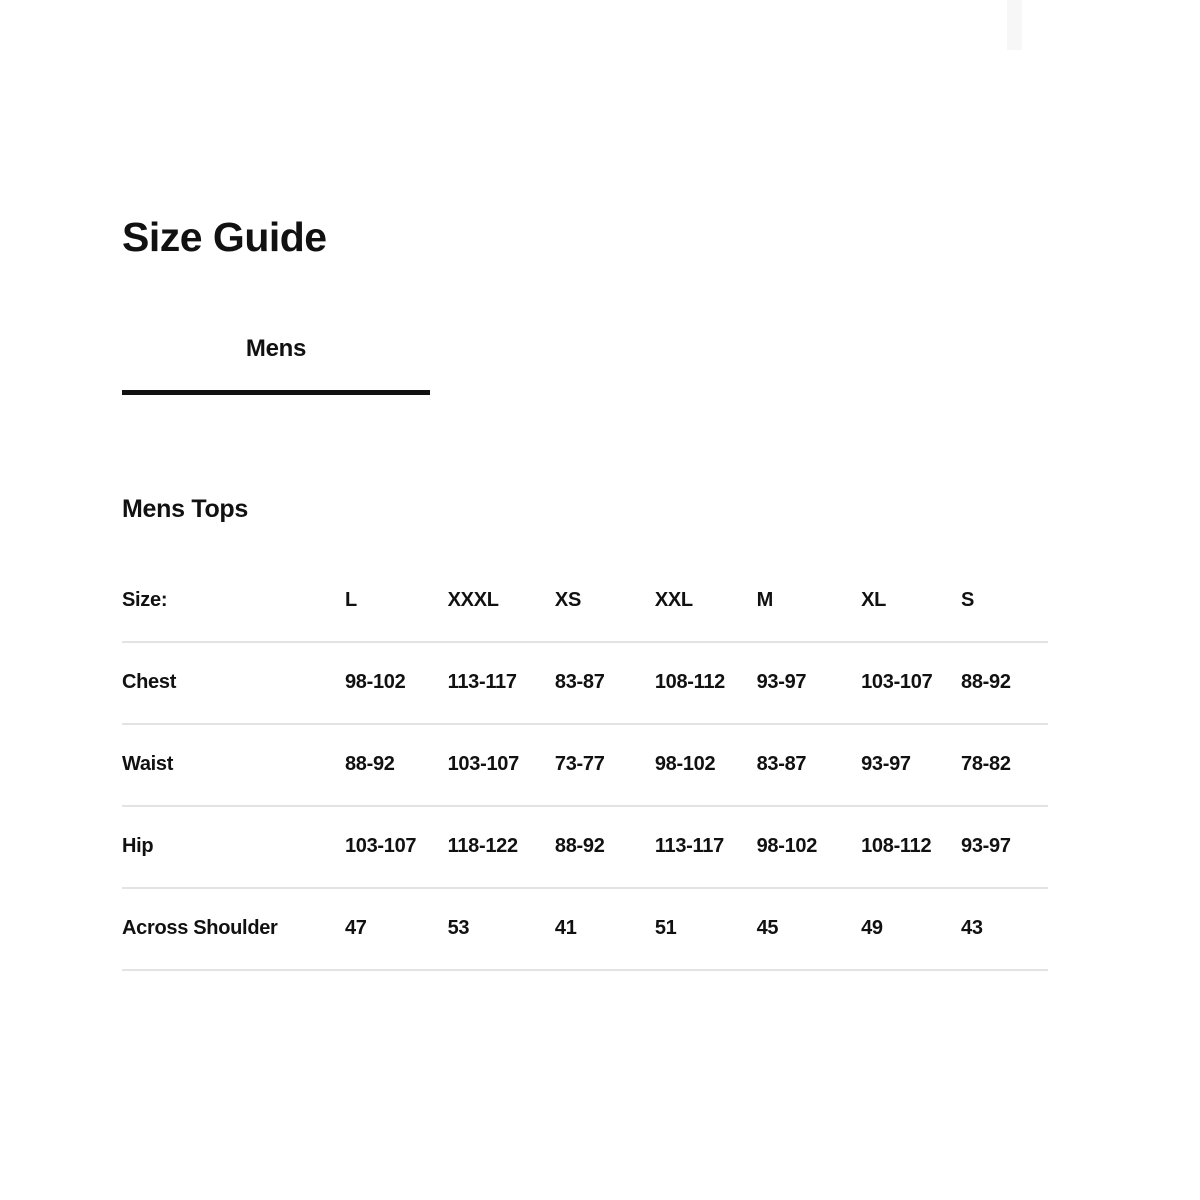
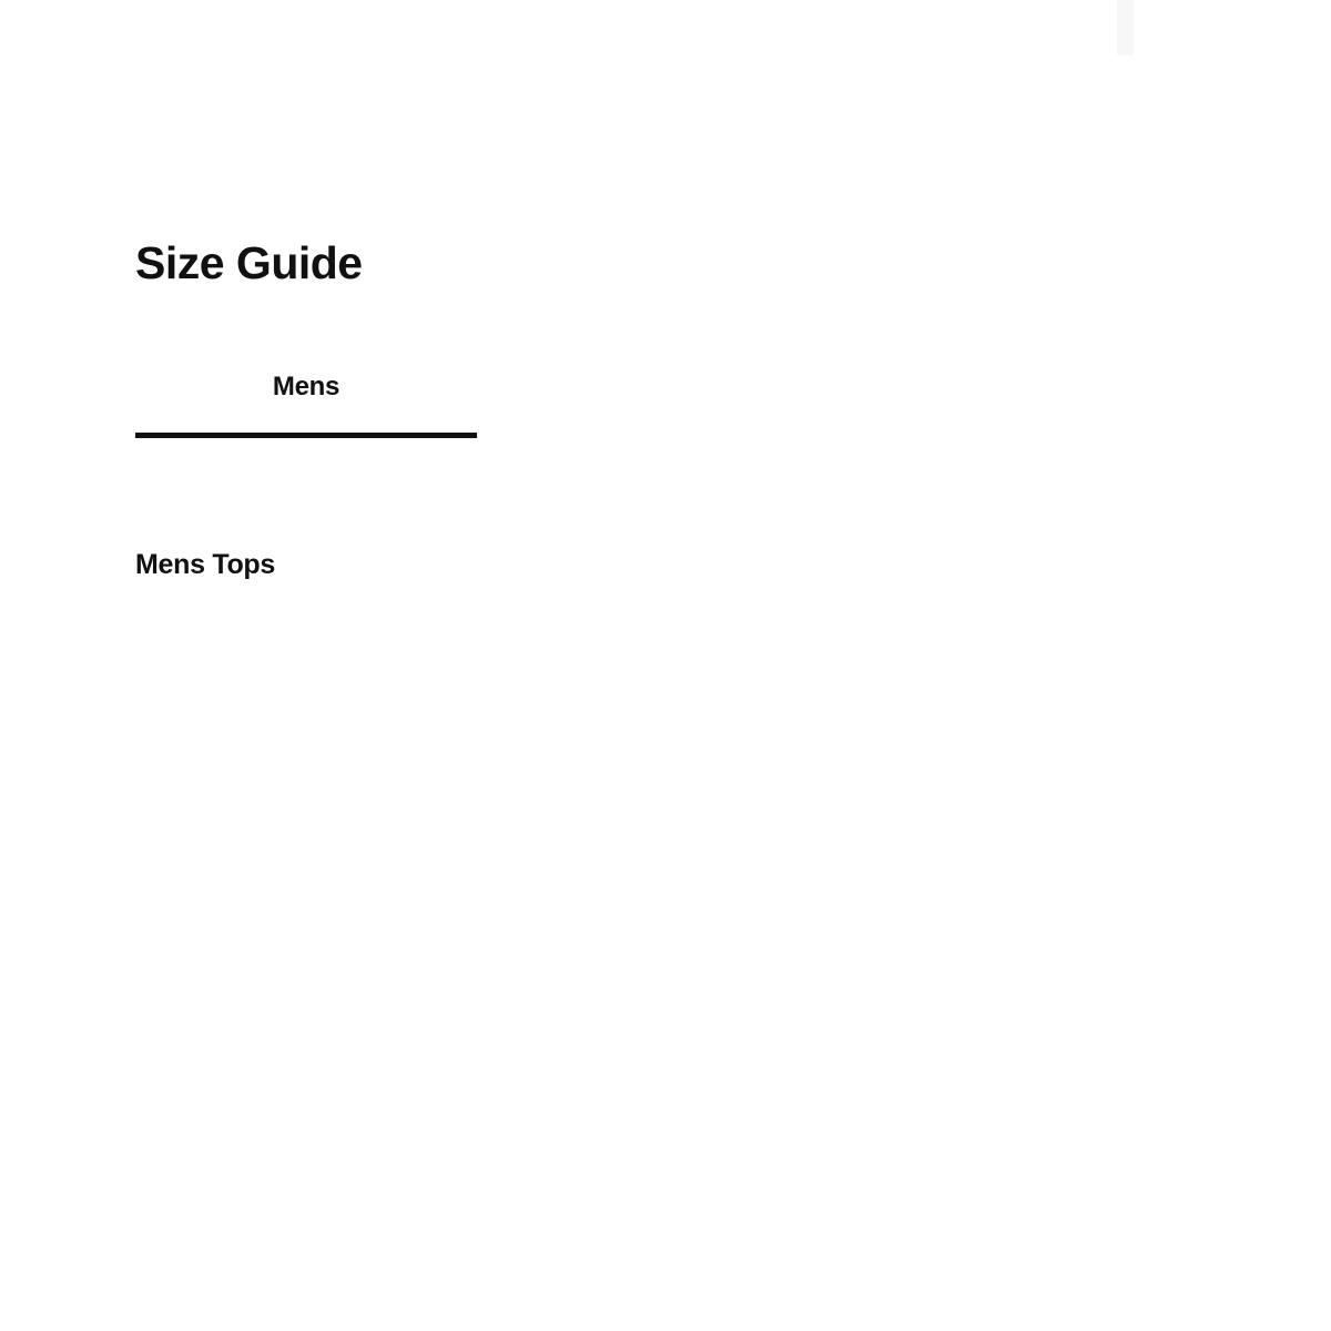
  Size Guide
  Mens
  Mens Tops
- Size:	L	XXXL	XS	XXL	M	XL	S
- Chest	98-102	113-117	83-87	108-112	93-97	103-107	88-92
- Waist	88-92	103-107	73-77	98-102	83-87	93-97	78-82
- Hip	103-107	118-122	88-92	113-117	98-102	108-112	93-97
- Across Shoulder	47	53	41	51	45	49	43
